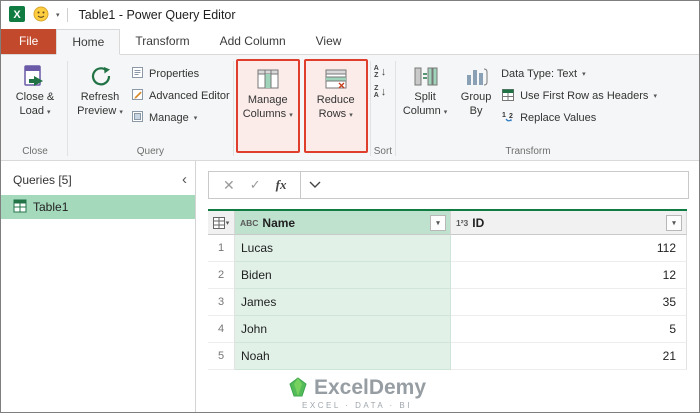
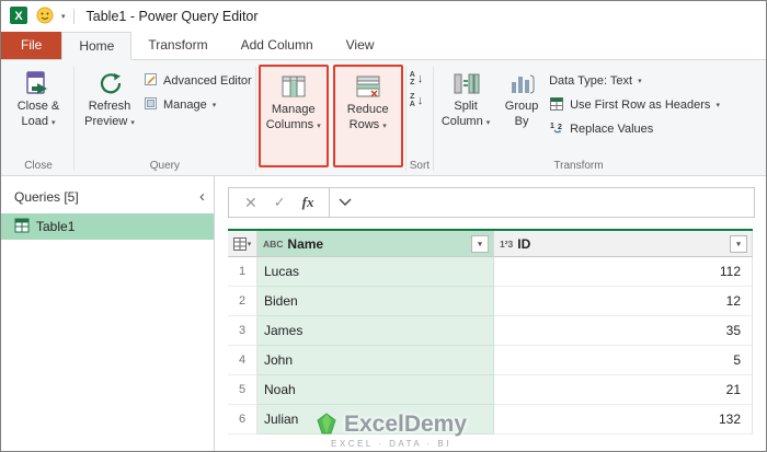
  X
  Table1 - Power Query Editor
  File
  Home
  Transform
  Add Column
  View
  Close &
  Load
  Close
  Refresh
  Preview
- Properties
  Advanced Editor
  Manage
  Query
  Manage
  Columns
  Reduce
  Rows
  ↓
  ↓
  Sort
  Split
  Column
  Group
  By
  Data Type: Text
  Use First Row as Headers
  Replace Values
  Transform
  Queries [5]
  ‹
  Table1
  ✕
  ✓
  fx
  ABC
  Name
  1²3
  ID
  1
  Lucas
  112
  2
  Biden
  12
  3
  James
  35
  4
  John
  5
  5
  Noah
  21
+ 6
+ Julian
+ 132
  ExcelDemy
  EXCEL · DATA · BI
